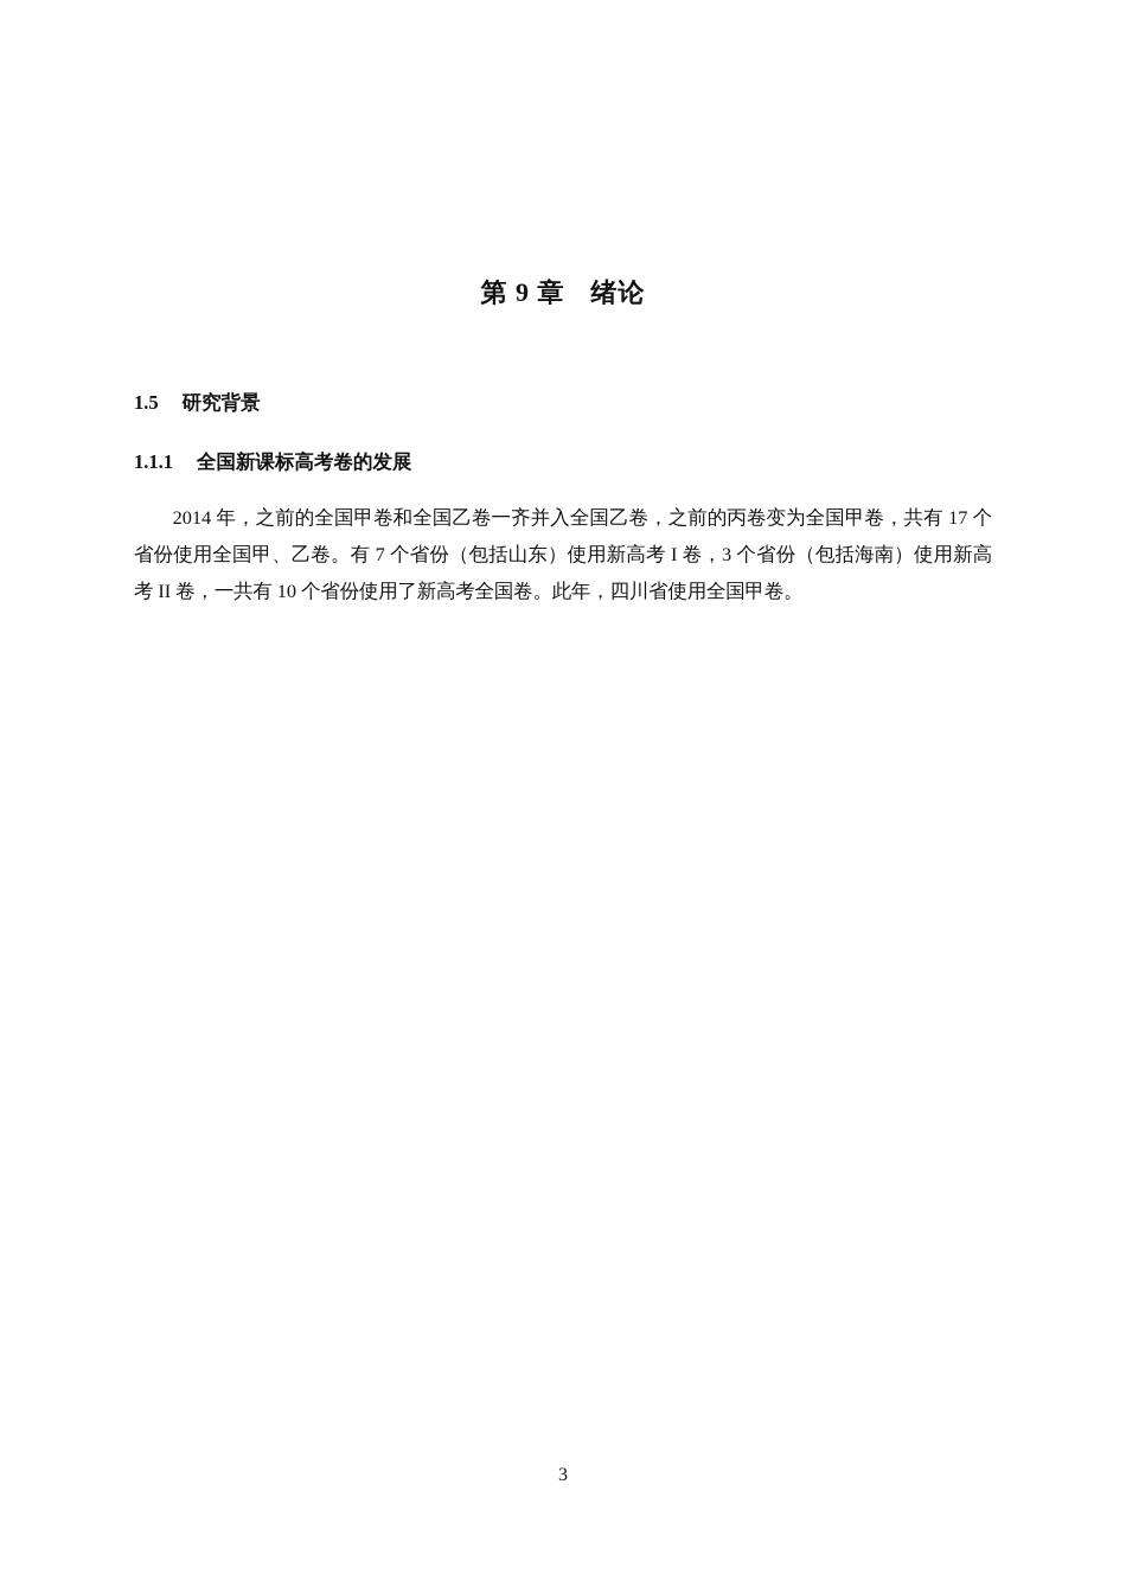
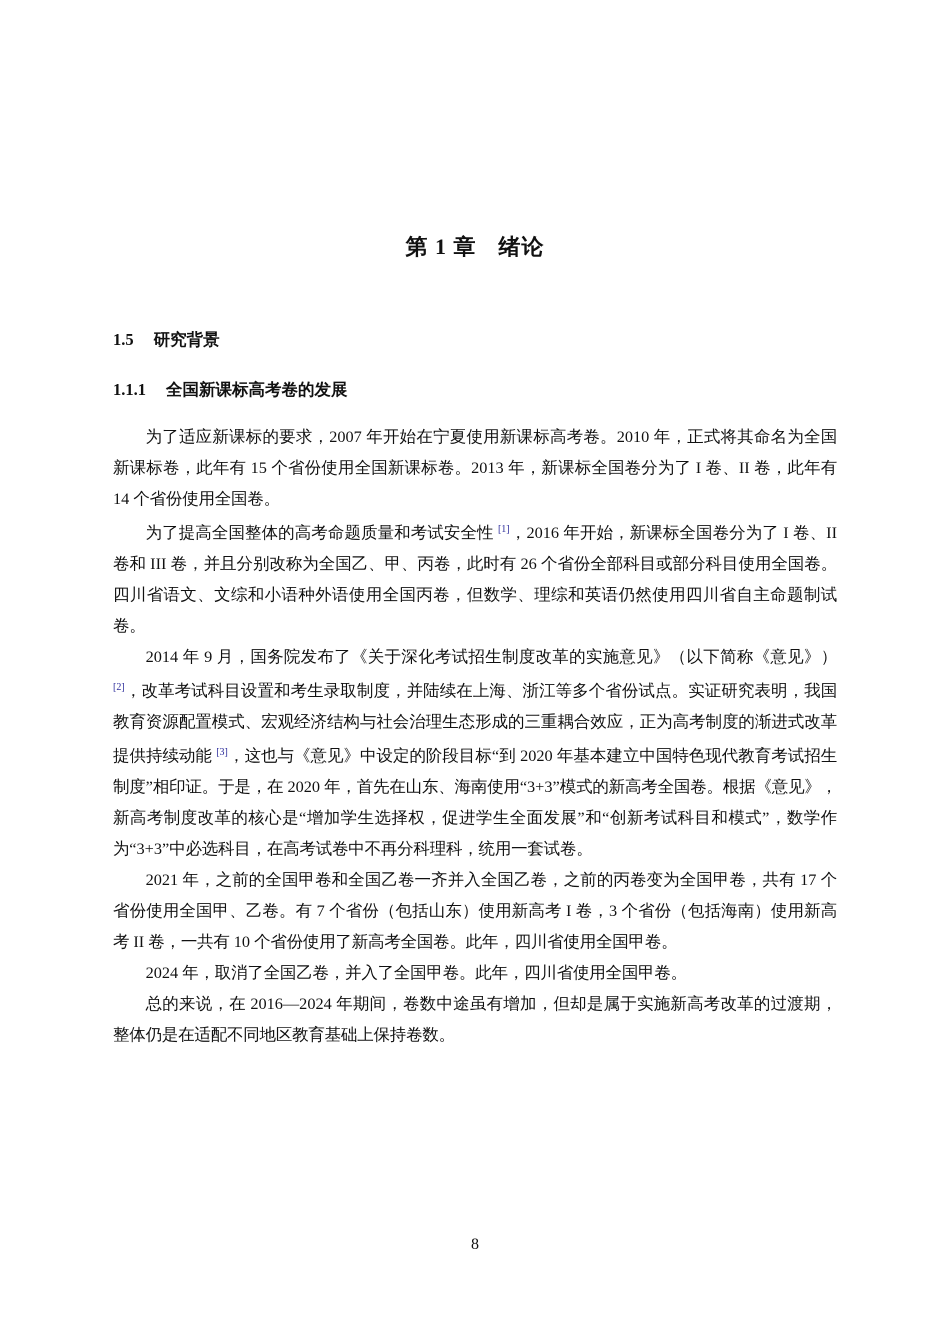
- 第 9 章 绪论
+ 第 1 章 绪论
  1.5 研究背景
  1.1.1 全国新课标高考卷的发展
+ 为了适应新课标的要求，2007 年开始在宁夏使用新课标高考卷。2010 年，正式将其命名为全国新课标卷，此年有 15 个省份使用全国新课标卷。2013 年，新课标全国卷分为了 I 卷、II 卷，此年有 14 个省份使用全国卷。
+ 为了提高全国整体的高考命题质量和考试安全性 [1]，2016 年开始，新课标全国卷分为了 I 卷、II 卷和 III 卷，并且分别改称为全国乙、甲、丙卷，此时有 26 个省份全部科目或部分科目使用全国卷。四川省语文、文综和小语种外语使用全国丙卷，但数学、理综和英语仍然使用四川省自主命题制试卷。
+ 2014 年 9 月，国务院发布了《关于深化考试招生制度改革的实施意见》（以下简称《意见》）[2]，改革考试科目设置和考生录取制度，并陆续在上海、浙江等多个省份试点。实证研究表明，我国教育资源配置模式、宏观经济结构与社会治理生态形成的三重耦合效应，正为高考制度的渐进式改革提供持续动能 [3]，这也与《意见》中设定的阶段目标“到 2020 年基本建立中国特色现代教育考试招生制度”相印证。于是，在 2020 年，首先在山东、海南使用“3+3”模式的新高考全国卷。根据《意见》，新高考制度改革的核心是“增加学生选择权，促进学生全面发展”和“创新考试科目和模式”，数学作为“3+3”中必选科目，在高考试卷中不再分科理科，统用一套试卷。
- 2014 年，之前的全国甲卷和全国乙卷一齐并入全国乙卷，之前的丙卷变为全国甲卷，共有 17 个省份使用全国甲、乙卷。有 7 个省份（包括山东）使用新高考 I 卷，3 个省份（包括海南）使用新高考 II 卷，一共有 10 个省份使用了新高考全国卷。此年，四川省使用全国甲卷。
+ 2021 年，之前的全国甲卷和全国乙卷一齐并入全国乙卷，之前的丙卷变为全国甲卷，共有 17 个省份使用全国甲、乙卷。有 7 个省份（包括山东）使用新高考 I 卷，3 个省份（包括海南）使用新高考 II 卷，一共有 10 个省份使用了新高考全国卷。此年，四川省使用全国甲卷。
+ 2024 年，取消了全国乙卷，并入了全国甲卷。此年，四川省使用全国甲卷。
+ 总的来说，在 2016—2024 年期间，卷数中途虽有增加，但却是属于实施新高考改革的过渡期，整体仍是在适配不同地区教育基础上保持卷数。
- 3
+ 8
